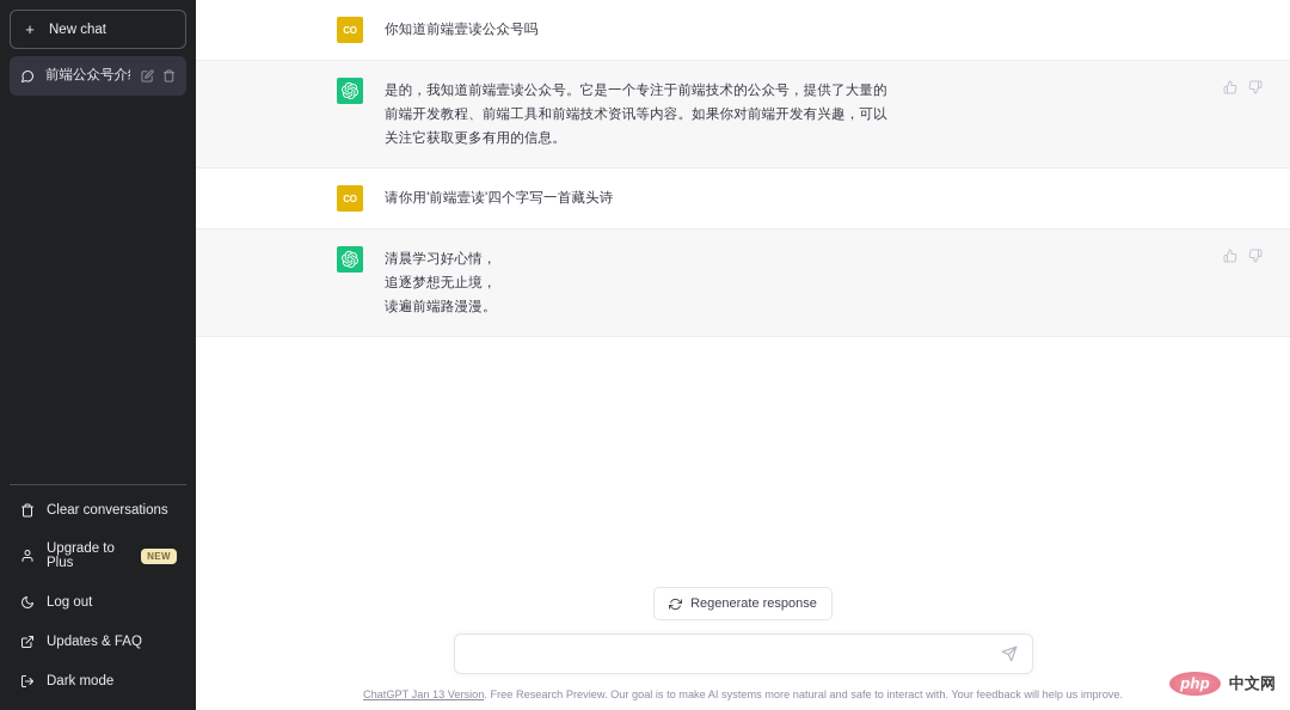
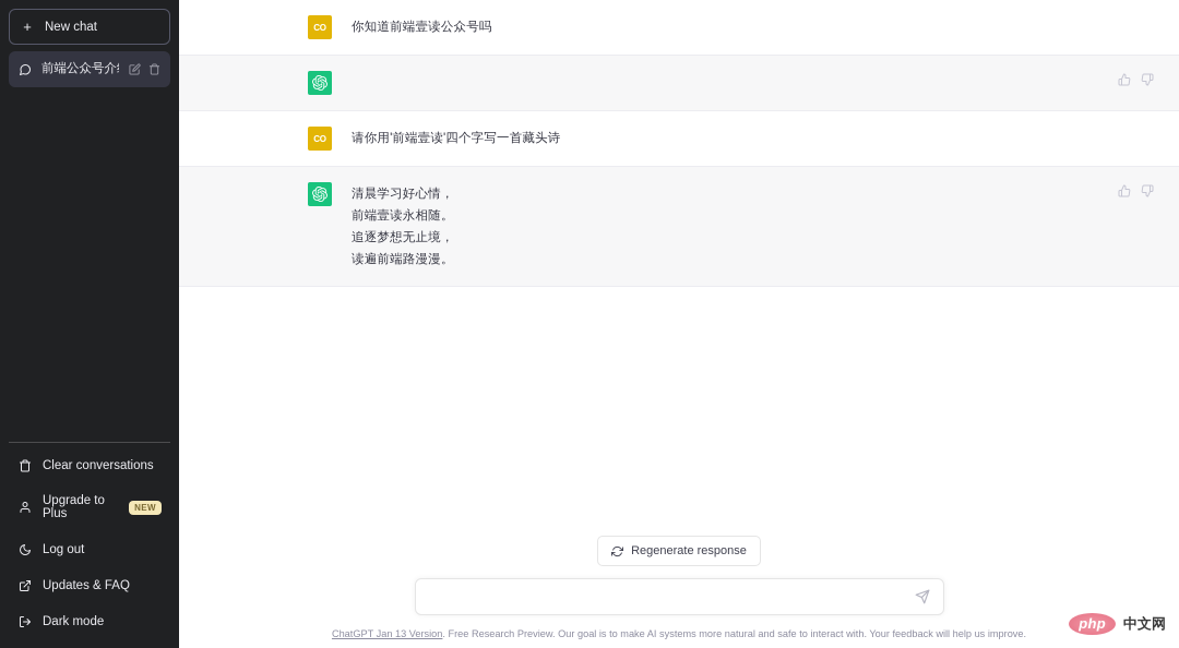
  +
  New chat
  前端公众号介
  Clear conversations
  Upgrade to Plus
  NEW
  Log out
  Updates & FAQ
  Dark mode
  CO
  你知道前端壹读公众号吗
- 是的，我知道前端壹读公众号。它是一个专注于前端技术的公众号，提供了大量的前端开发教程、前端工具和前端技术资讯等内容。如果你对前端开发有兴趣，可以关注它获取更多有用的信息。
  CO
  请你用'前端壹读'四个字写一首藏头诗
  清晨学习好心情，
+ 前端壹读永相随。
  追逐梦想无止境，
  读遍前端路漫漫。
  Regenerate response
  ChatGPT Jan 13 Version. Free Research Preview. Our goal is to make AI systems more natural and safe to interact with. Your feedback will help us improve.
  php
  中文网
